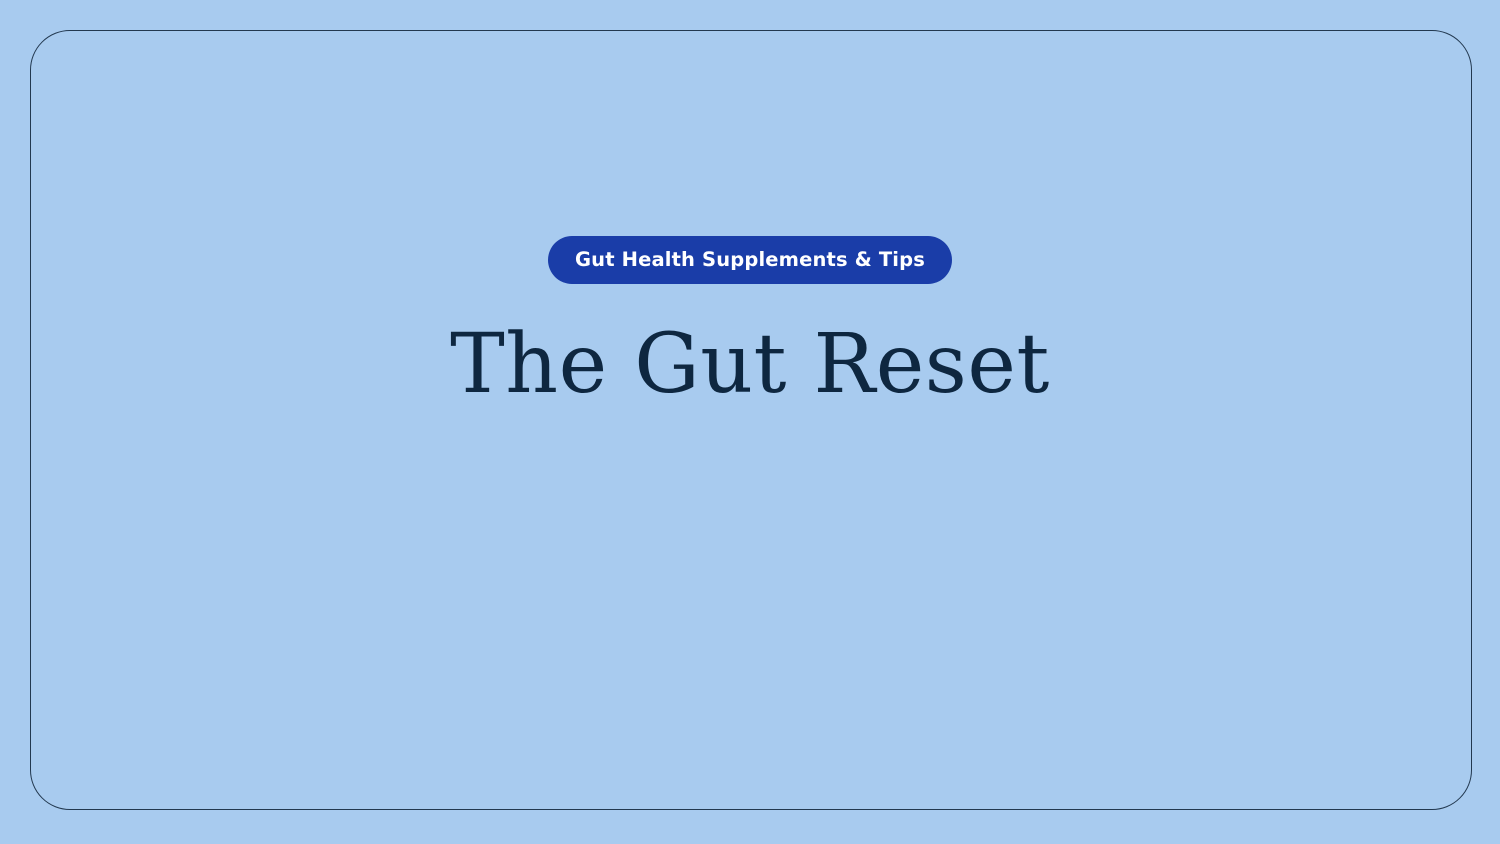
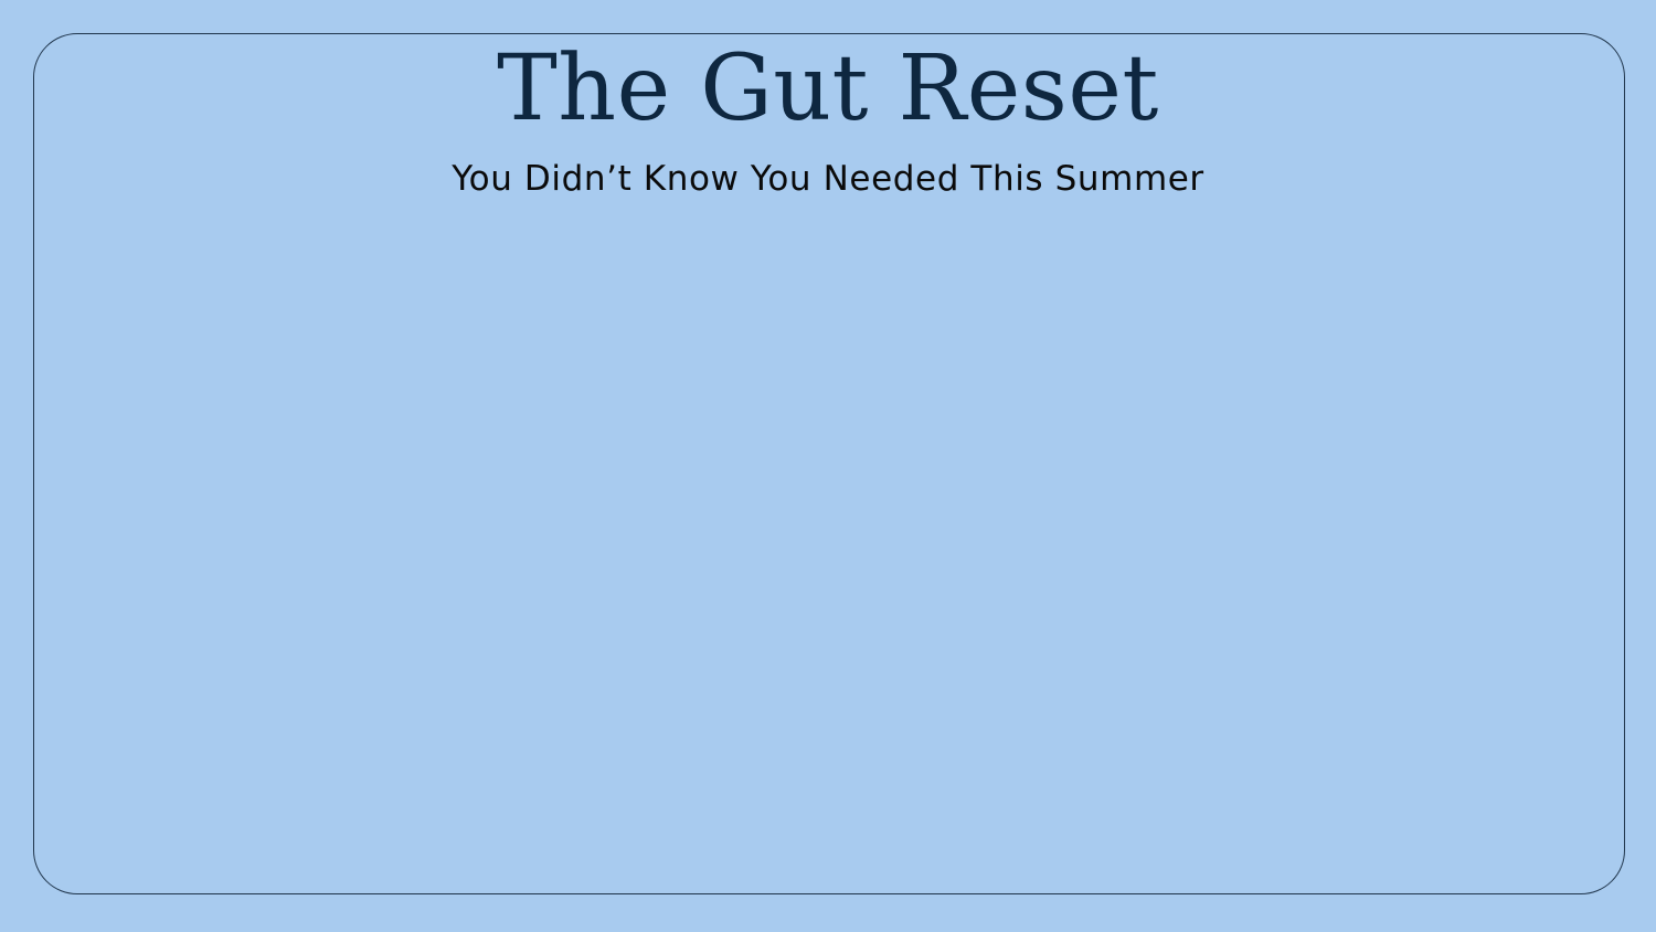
- Gut Health Supplements & Tips
  The Gut Reset
+ You Didn’t Know You Needed This Summer
